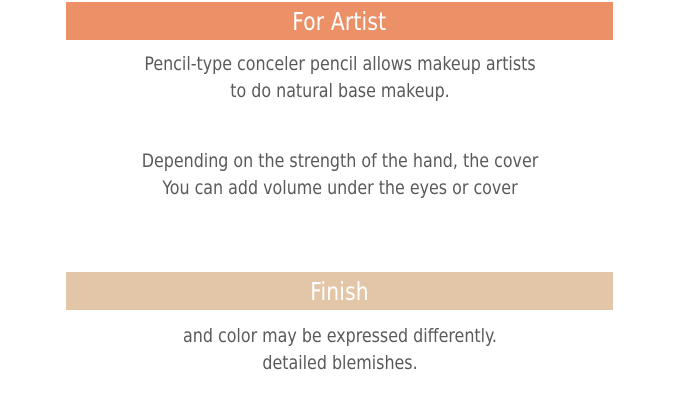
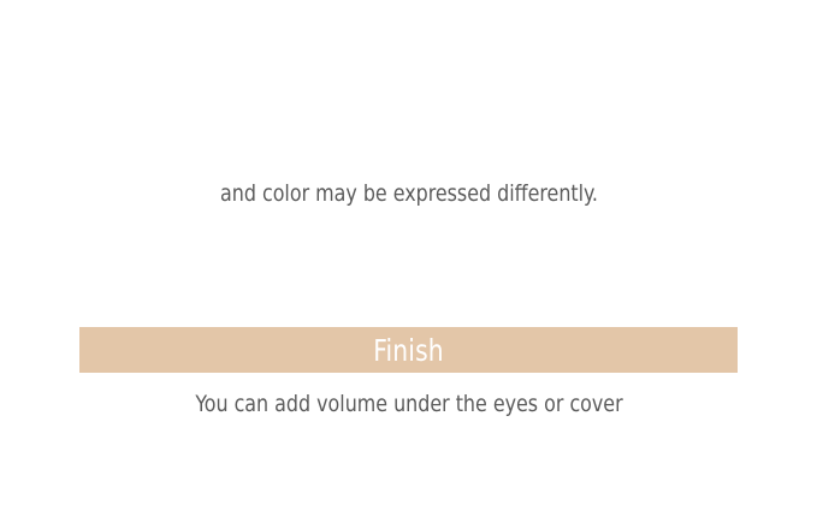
- For Artist
- Pencil-type conceler pencil allows makeup artists
- to do natural base makeup.
- Depending on the strength of the hand, the cover
- You can add volume under the eyes or cover
+ and color may be expressed differently.
  Finish
- and color may be expressed differently.
+ You can add volume under the eyes or cover
- detailed blemishes.
